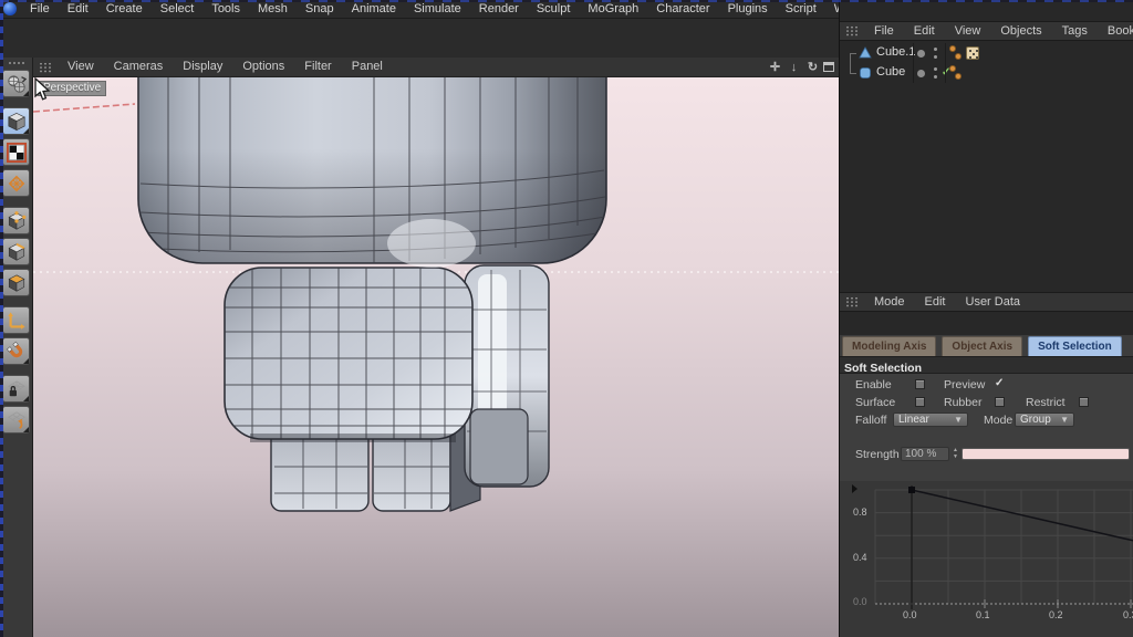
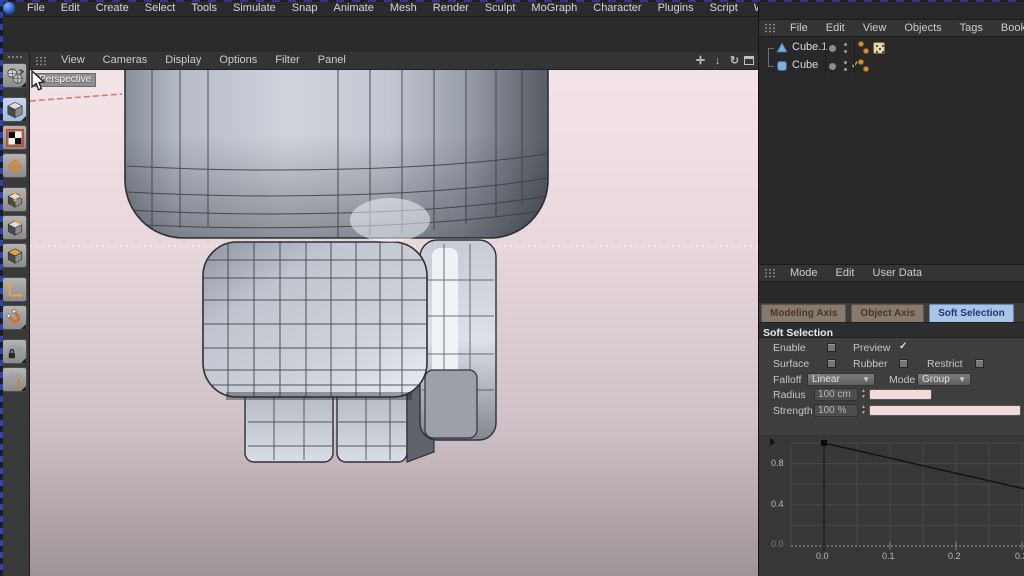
  File
  Edit
  Create
  Select
  Tools
- Mesh
+ Simulate
  Snap
  Animate
- Simulate
+ Mesh
  Render
  Sculpt
  MoGraph
  Character
  Plugins
  Script
  View
  Cameras
  Display
  Options
  Filter
  Panel
  ✛
  ↓
  ↻
  Perspective
  File
  Edit
  View
  Objects
  Tags
  Cube.1
  Cube
  ✓
  Mode
  Edit
  User Data
  Modeling Axis
  Object Axis
  Soft Selection
  Soft Selection
  Enable
  Preview
  ✓
  Surface
  Rubber
  Restrict
  Falloff
  ▼
  Linear
  Mode
  ▼
  Group
+ Radius
+ 100 cm
  Strength
  100 %
  0.8
  0.4
  0.0
  0.0
  0.1
  0.2
